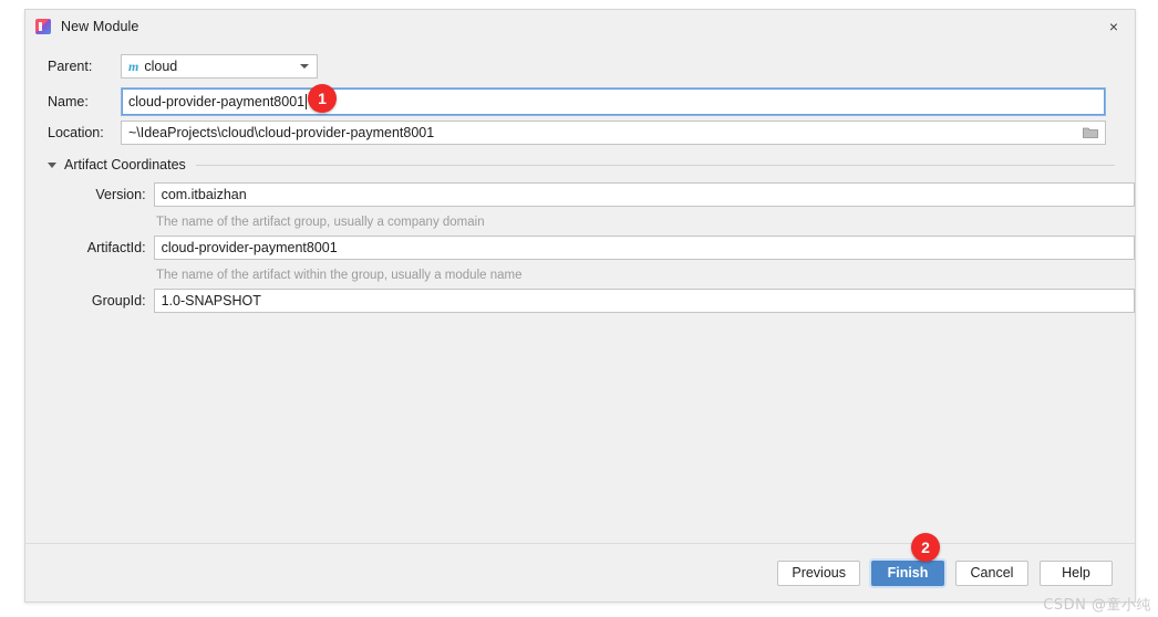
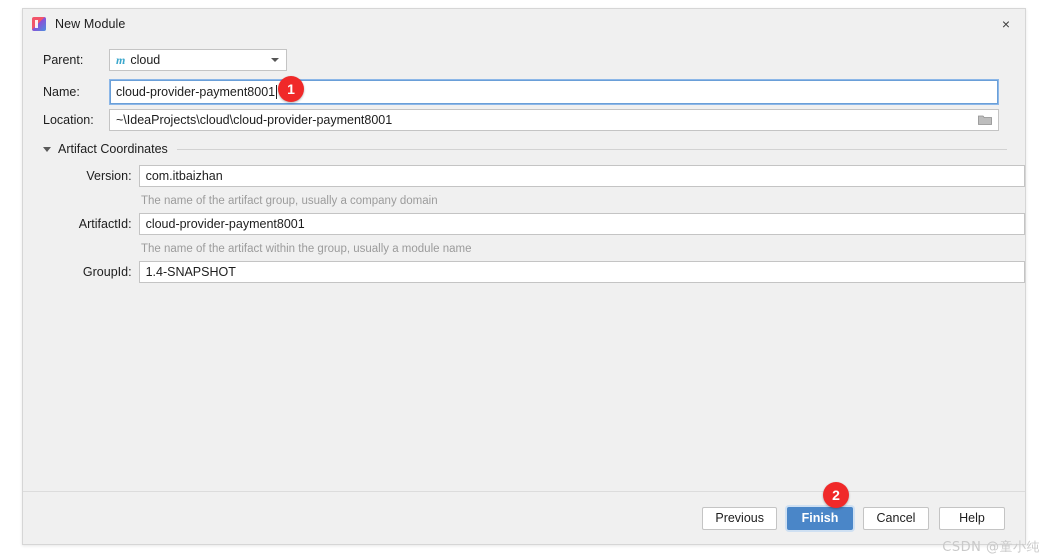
  New Module
  ×
  Parent:
  m
  cloud
  Name:
  cloud-provider-payment8001
  Location:
  ~\IdeaProjects\cloud\cloud-provider-payment8001
  Artifact Coordinates
  Version:
  com.itbaizhan
  The name of the artifact group, usually a company domain
  ArtifactId:
  cloud-provider-payment8001
  The name of the artifact within the group, usually a module name
  GroupId:
- 1.0-SNAPSHOT
+ 1.4-SNAPSHOT
  Previous
  Finish
  Cancel
  Help
  1
  2
  CSDN @童小纯
